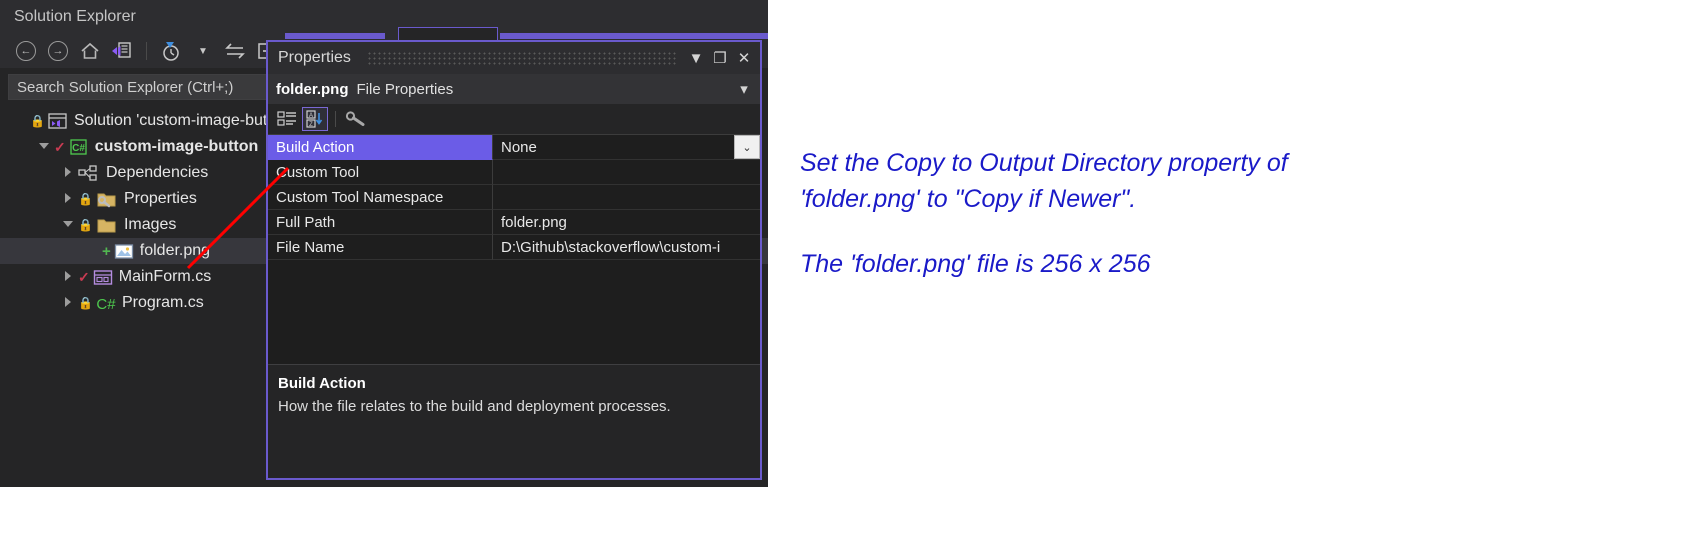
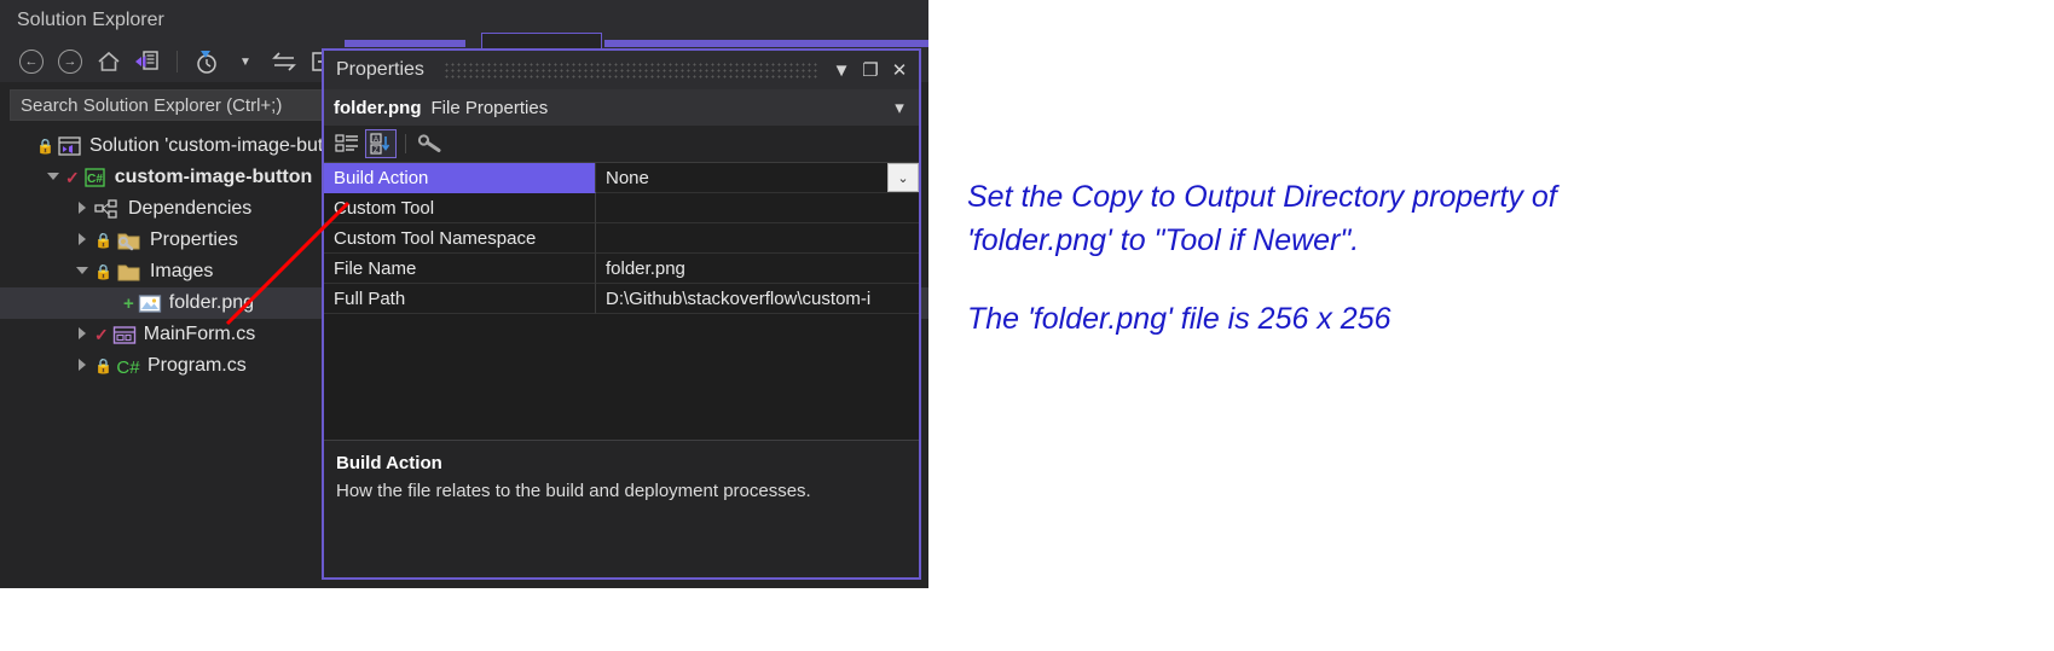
  Solution Explorer
  ←
  →
  ▼
  Search Solution Explorer (Ctrl+;)
  🔒
  Solution 'custom-image-bu
  ✓
  C#
  custom-image-button
  Dependencies
  🔒
  Properties
  🔒
  Images
  +
  folder.pn
  ✓
  MainForm.cs
  🔒
  C#
  Program.cs
  Properties
  ▼
  ❐
  ✕
  folder.png
  File Properties
  ▾
  Build Action
  None
  ⌄
  Custom Tool
  Custom Tool Namespace
- Full Path
+ File Name
  folder.png
- File Name
+ Full Path
  D:\Github\stackoverflow\custom-i
  Build Action
  How the file relates to the build and deployment processes.
  Set the Copy to Output Directory property of
- 'folder.png' to "Copy if Newer".
+ 'folder.png' to "Tool if Newer".
  The 'folder.png' file is 256 x 256
